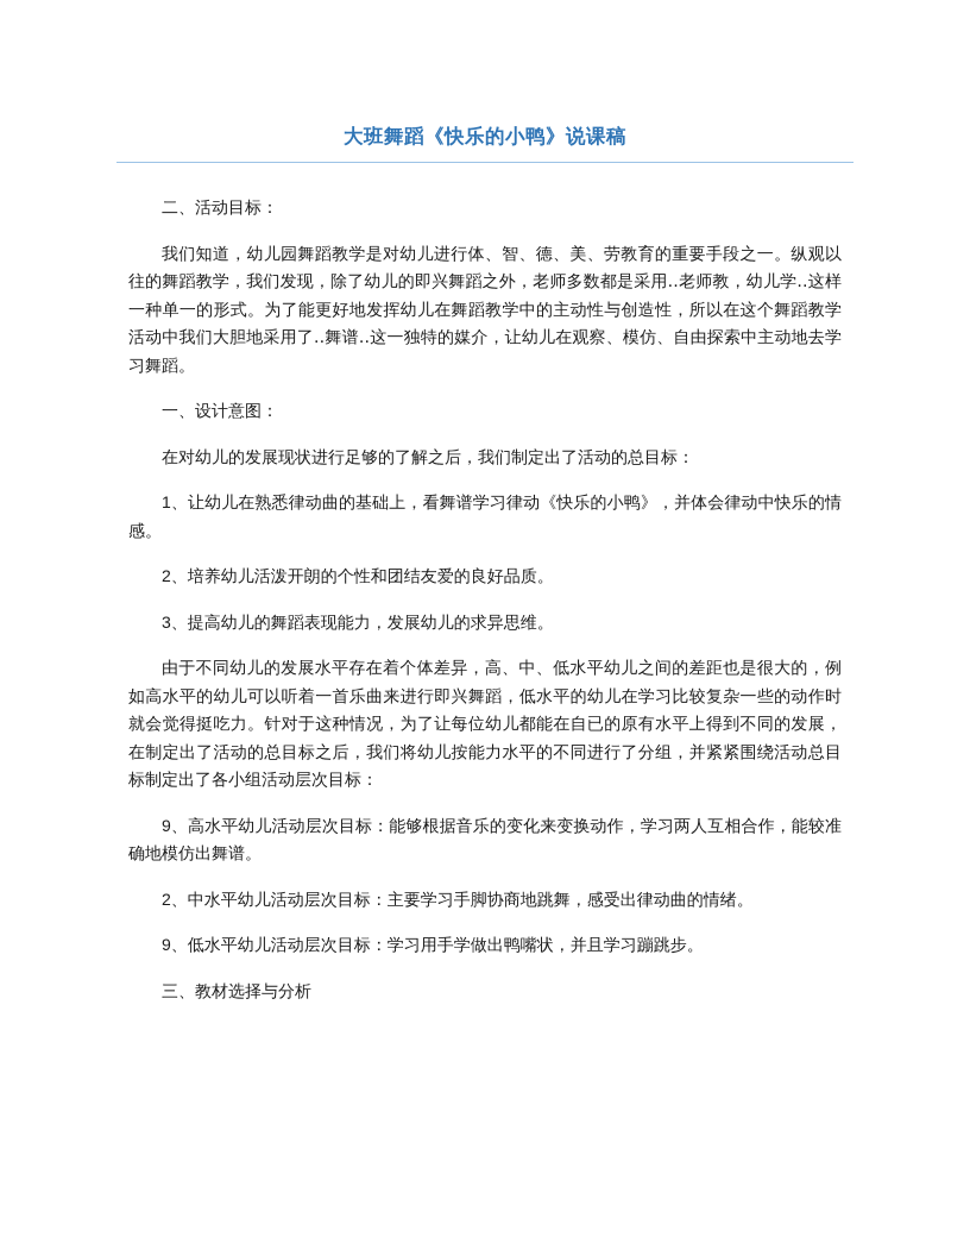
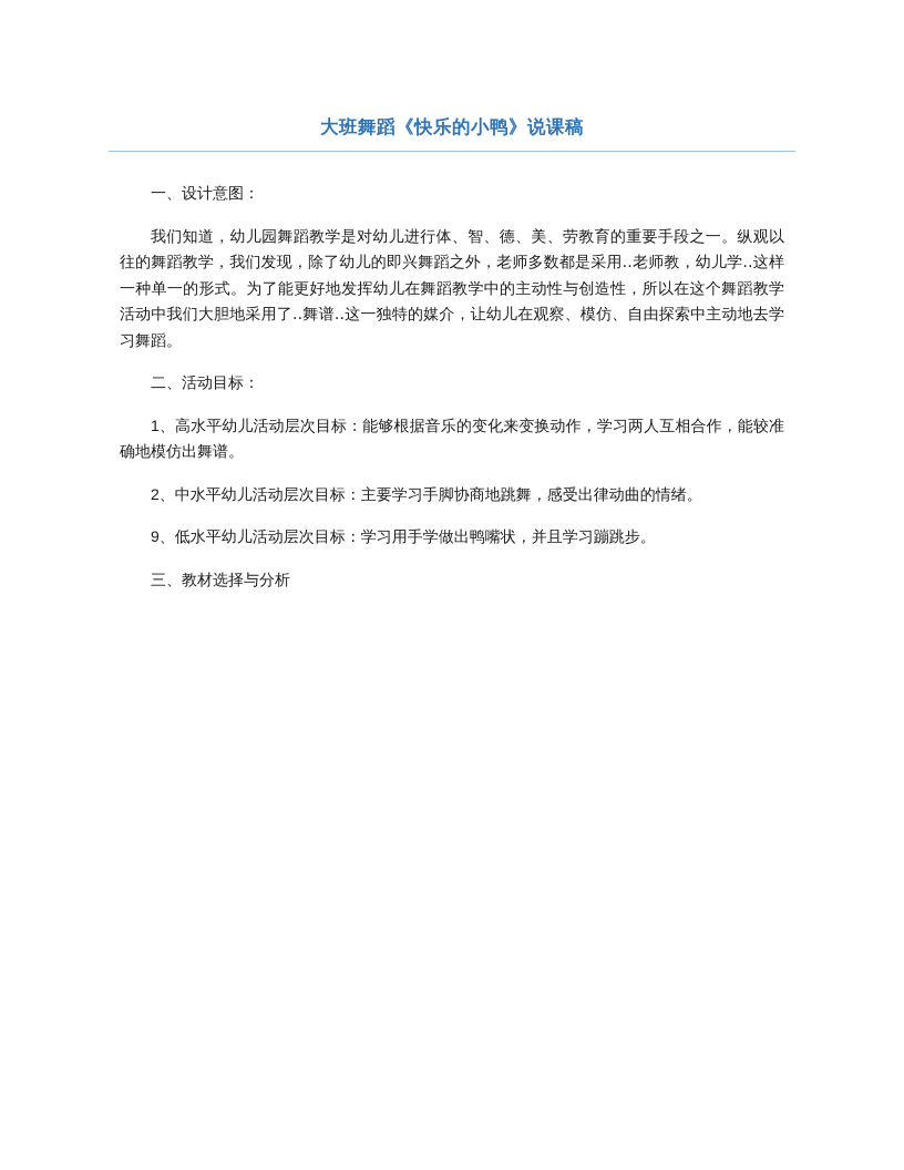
  大班舞蹈《快乐的小鸭》说课稿
- 二、活动目标：
+ 一、设计意图：
  我们知道，幼儿园舞蹈教学是对幼儿进行体、智、德、美、劳教育的重要手段之一。纵观以往的舞蹈教学，我们发现，除了幼儿的即兴舞蹈之外，老师多数都是采用‥老师教，幼儿学‥这样一种单一的形式。为了能更好地发挥幼儿在舞蹈教学中的主动性与创造性，所以在这个舞蹈教学活动中我们大胆地采用了‥舞谱‥这一独特的媒介，让幼儿在观察、模仿、自由探索中主动地去学习舞蹈。
- 一、设计意图：
+ 二、活动目标：
- 在对幼儿的发展现状进行足够的了解之后，我们制定出了活动的总目标：
- 1、让幼儿在熟悉律动曲的基础上，看舞谱学习律动《快乐的小鸭》，并体会律动中快乐的情感。
- 2、培养幼儿活泼开朗的个性和团结友爱的良好品质。
- 3、提高幼儿的舞蹈表现能力，发展幼儿的求异思维。
- 由于不同幼儿的发展水平存在着个体差异，高、中、低水平幼儿之间的差距也是很大的，例如高水平的幼儿可以听着一首乐曲来进行即兴舞蹈，低水平的幼儿在学习比较复杂一些的动作时就会觉得挺吃力。针对于这种情况，为了让每位幼儿都能在自已的原有水平上得到不同的发展，在制定出了活动的总目标之后，我们将幼儿按能力水平的不同进行了分组，并紧紧围绕活动总目标制定出了各小组活动层次目标：
- 9、高水平幼儿活动层次目标：能够根据音乐的变化来变换动作，学习两人互相合作，能较准确地模仿出舞谱。
+ 1、高水平幼儿活动层次目标：能够根据音乐的变化来变换动作，学习两人互相合作，能较准确地模仿出舞谱。
  2、中水平幼儿活动层次目标：主要学习手脚协商地跳舞，感受出律动曲的情绪。
  9、低水平幼儿活动层次目标：学习用手学做出鸭嘴状，并且学习蹦跳步。
  三、教材选择与分析
